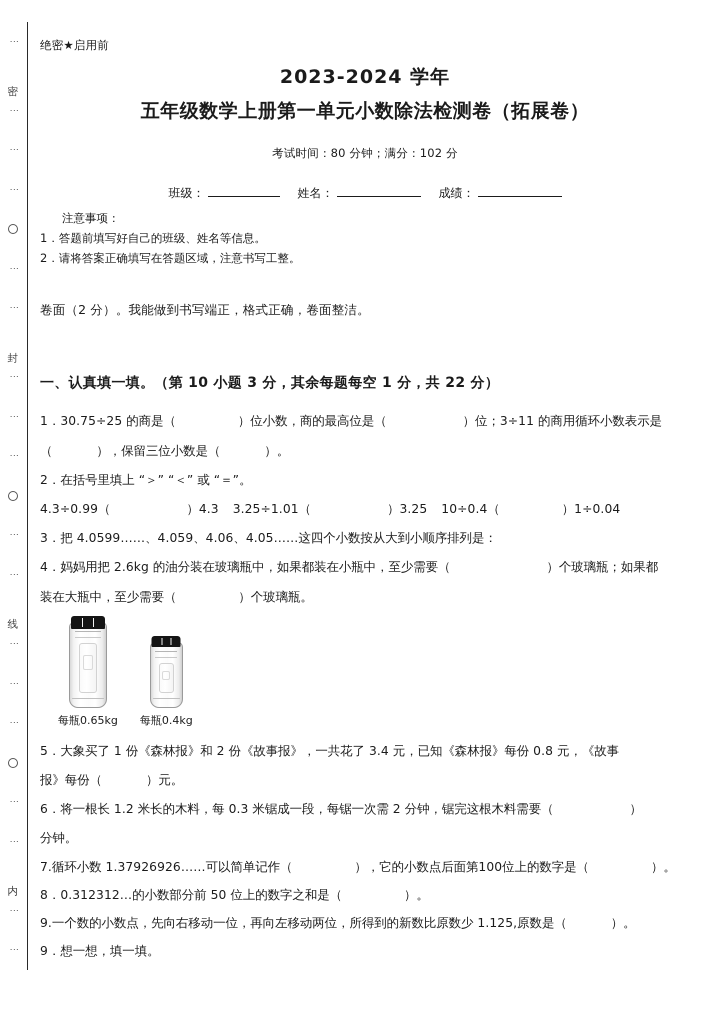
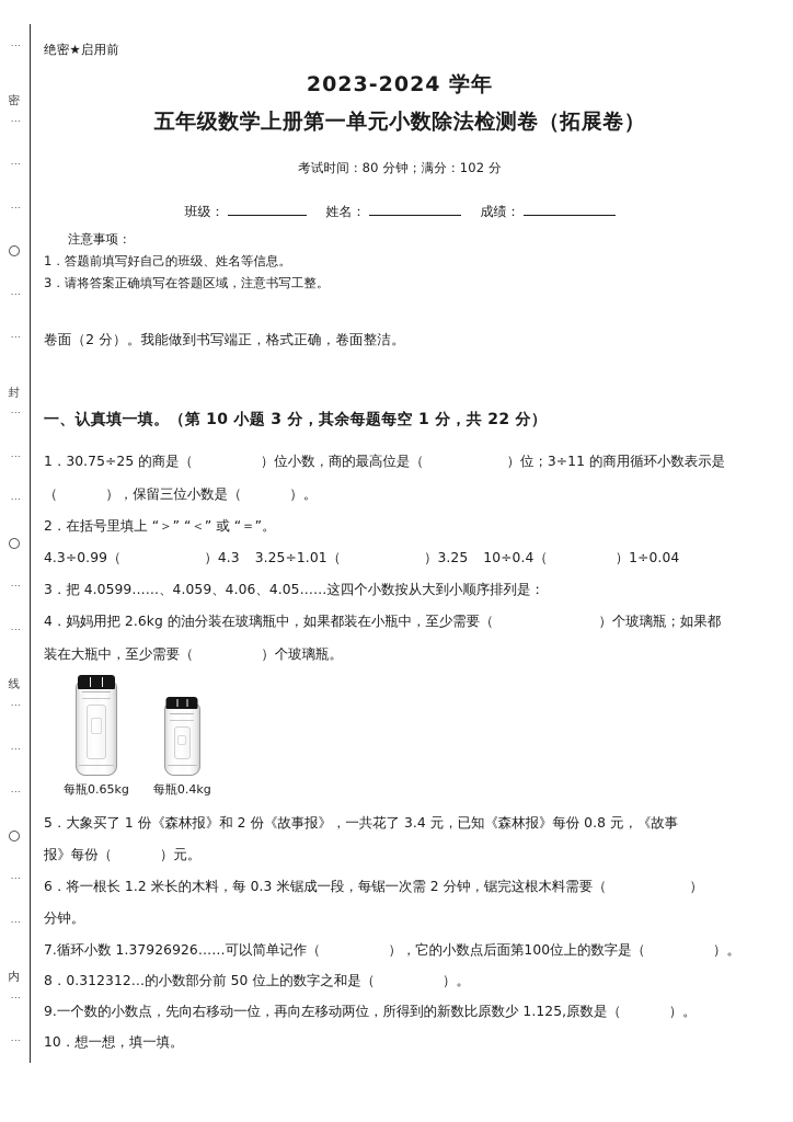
  绝密★启用前
  2023-2024 学年
  五年级数学上册第一单元小数除法检测卷（拓展卷）
  考试时间：80 分钟；满分：102 分
  班级：
  姓名：
  成绩：
  注意事项：
  1．答题前填写好自己的班级、姓名等信息。
- 2．请将答案正确填写在答题区域，注意书写工整。
+ 3．请将答案正确填写在答题区域，注意书写工整。
  卷面（2 分）。我能做到书写端正，格式正确，卷面整洁。
  一、认真填一填。（第 10 小题 3 分，其余每题每空 1 分，共 22 分）
  1．30.75÷25 的商是（ ）位小数，商的最高位是（ ）位；3÷11 的商用循环小数表示是
  （ ），保留三位小数是（ ）。
  2．在括号里填上 “＞” “＜” 或 “＝”。
  4.3÷0.99（ ）4.3 3.25÷1.01（ ）3.25 10÷0.4（ ）1÷0.04
  3．把 4.0599……、4.059、4.06、4.05……这四个小数按从大到小顺序排列是：
  4．妈妈用把 2.6kg 的油分装在玻璃瓶中，如果都装在小瓶中，至少需要（ ）个玻璃瓶；如果都
  装在大瓶中，至少需要（ ）个玻璃瓶。
  每瓶0.65kg
  每瓶0.4kg
  5．大象买了 1 份《森林报》和 2 份《故事报》，一共花了 3.4 元，已知《森林报》每份 0.8 元，《故事
  报》每份（ ）元。
  6．将一根长 1.2 米长的木料，每 0.3 米锯成一段，每锯一次需 2 分钟，锯完这根木料需要（ ）
  分钟。
  7.循环小数 1.37926926……可以简单记作（ ），它的小数点后面第100位上的数字是（ ）。
  8．0.312312…的小数部分前 50 位上的数字之和是（ ）。
  9.一个数的小数点，先向右移动一位，再向左移动两位，所得到的新数比原数少 1.125,原数是（ ）。
- 9．想一想，填一填。
+ 10．想一想，填一填。
